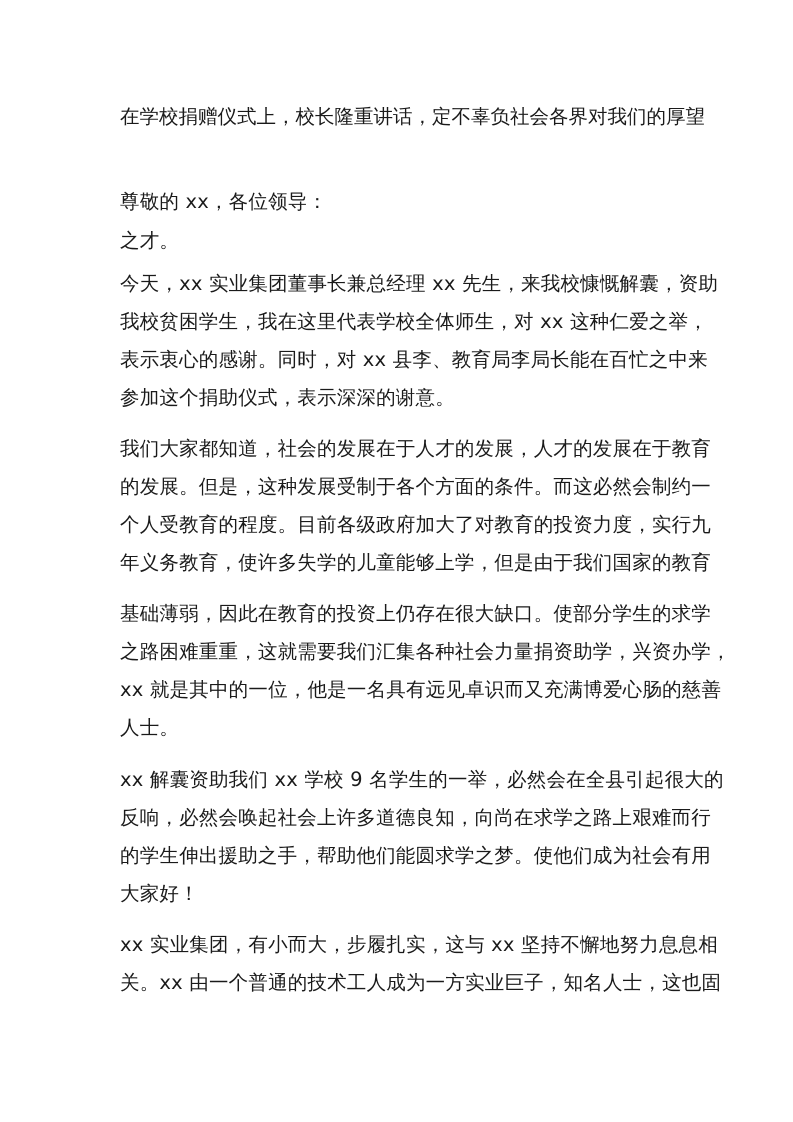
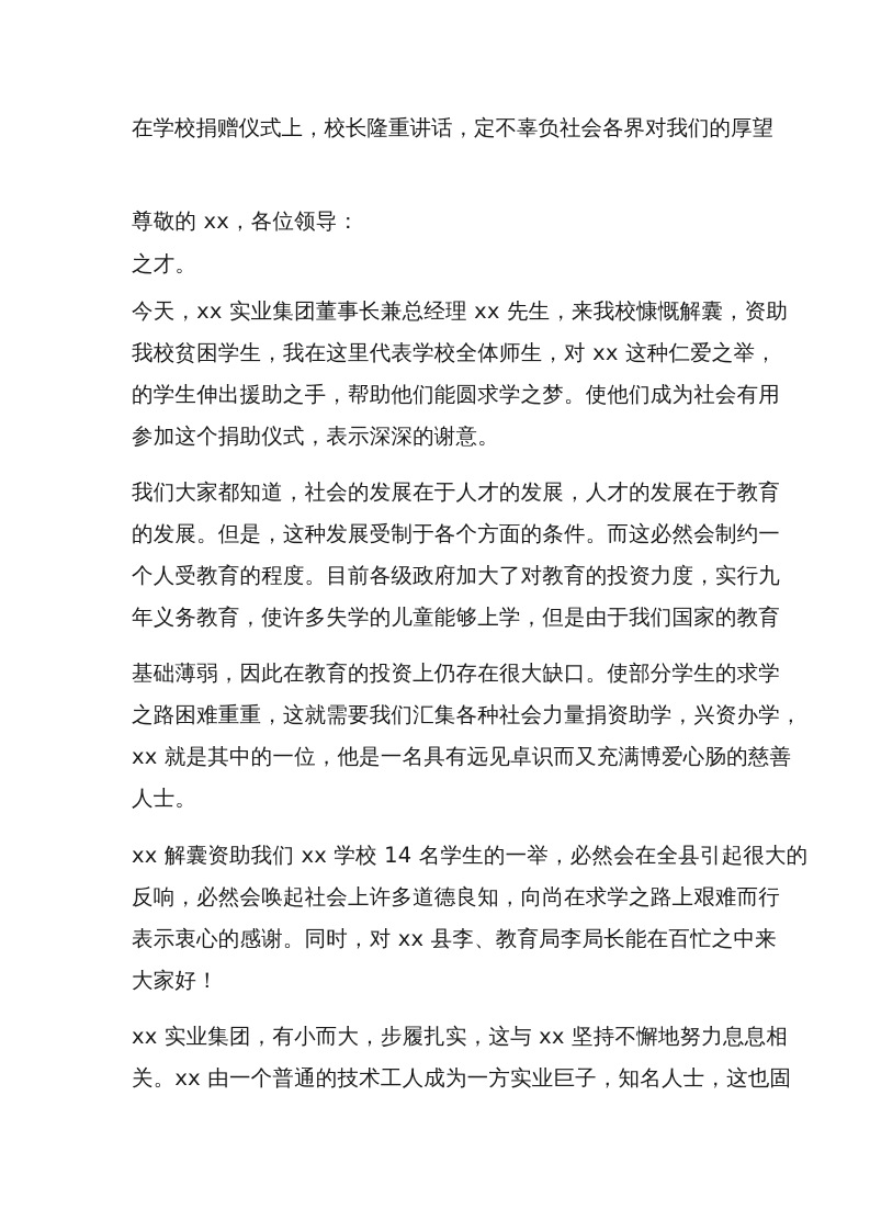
  在学校捐赠仪式上，校长隆重讲话，定不辜负社会各界对我们的厚望
  尊敬的 xx，各位领导：
  之才。
  今天，xx 实业集团董事长兼总经理 xx 先生，来我校慷慨解囊，资助
  我校贫困学生，我在这里代表学校全体师生，对 xx 这种仁爱之举，
- 表示衷心的感谢。同时，对 xx 县李、教育局李局长能在百忙之中来
+ 的学生伸出援助之手，帮助他们能圆求学之梦。使他们成为社会有用
  参加这个捐助仪式，表示深深的谢意。
  我们大家都知道，社会的发展在于人才的发展，人才的发展在于教育
  的发展。但是，这种发展受制于各个方面的条件。而这必然会制约一
  个人受教育的程度。目前各级政府加大了对教育的投资力度，实行九
  年义务教育，使许多失学的儿童能够上学，但是由于我们国家的教育
  基础薄弱，因此在教育的投资上仍存在很大缺口。使部分学生的求学
  之路困难重重，这就需要我们汇集各种社会力量捐资助学，兴资办学，
  xx 就是其中的一位，他是一名具有远见卓识而又充满博爱心肠的慈善
  人士。
- xx 解囊资助我们 xx 学校 9 名学生的一举，必然会在全县引起很大的
+ xx 解囊资助我们 xx 学校 14 名学生的一举，必然会在全县引起很大的
  反响，必然会唤起社会上许多道德良知，向尚在求学之路上艰难而行
- 的学生伸出援助之手，帮助他们能圆求学之梦。使他们成为社会有用
+ 表示衷心的感谢。同时，对 xx 县李、教育局李局长能在百忙之中来
  大家好！
  xx 实业集团，有小而大，步履扎实，这与 xx 坚持不懈地努力息息相
  关。xx 由一个普通的技术工人成为一方实业巨子，知名人士，这也固
